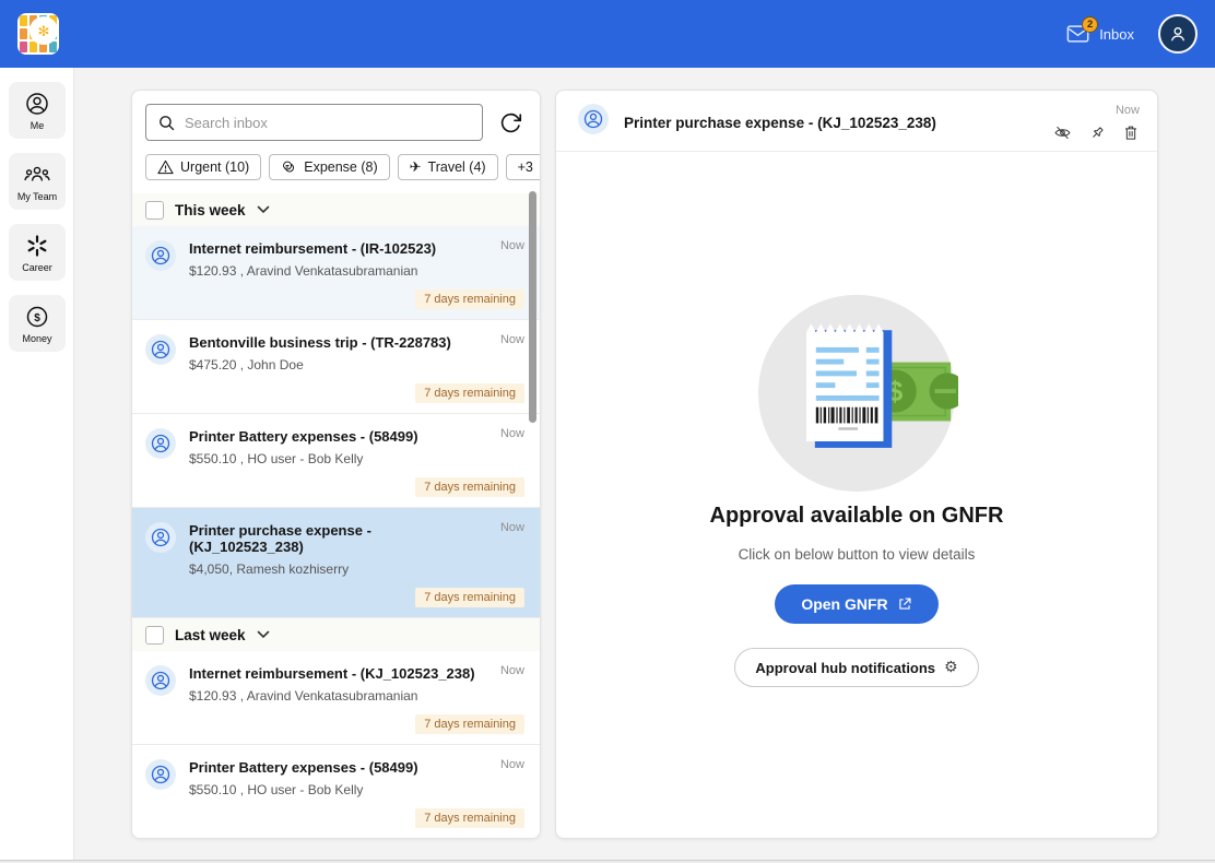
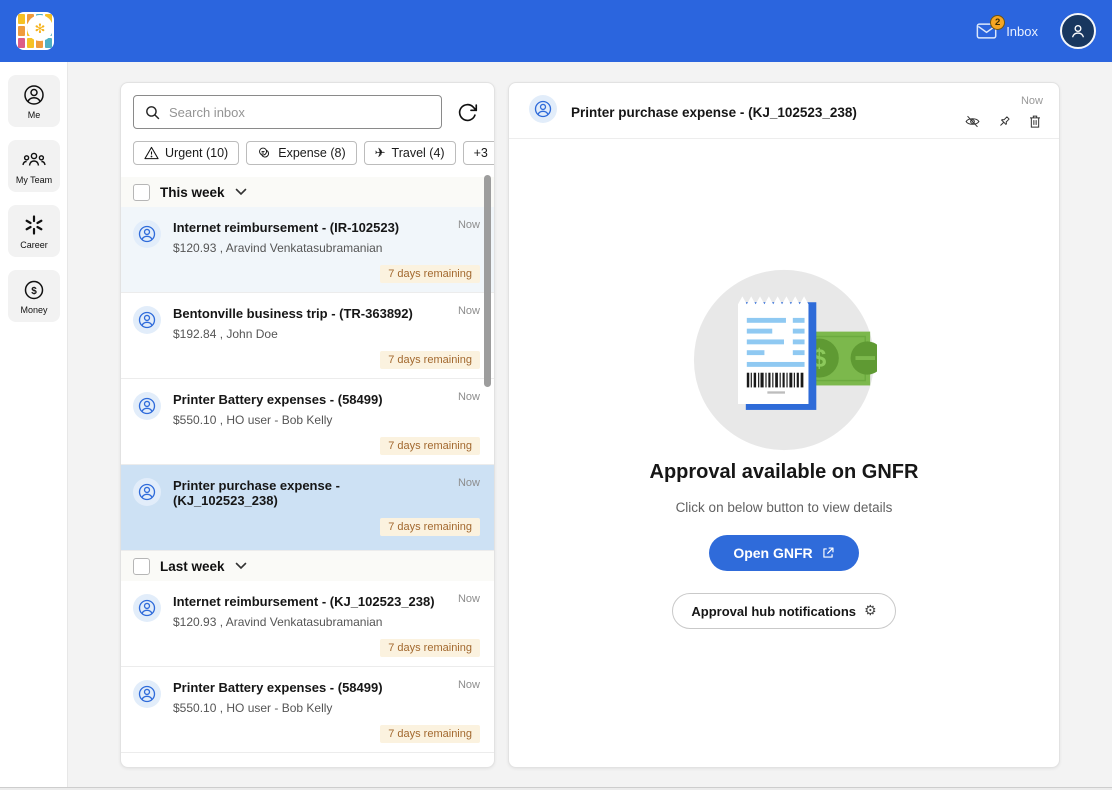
  ✻
  2
  Inbox
  Me
  My Team
  Career
  $
  Money
  Search inbox
  Urgent (10)
  Expense (8)
  ✈
  Travel (4)
  +3
  This week
  Internet reimbursement - (IR-102523)
  $120.93 , Aravind Venkatasubramanian
  7 days remaining
  Now
- Bentonville business trip - (TR-228783)
+ Bentonville business trip - (TR-363892)
- $475.20 , John Doe
+ $192.84 , John Doe
  7 days remaining
  Now
  Printer Battery expenses - (58499)
  $550.10 , HO user - Bob Kelly
  7 days remaining
  Now
  Printer purchase expense - (KJ_102523_238)
- $4,050, Ramesh kozhiserry
  7 days remaining
  Now
  Last week
  Internet reimbursement - (KJ_102523_238)
  $120.93 , Aravind Venkatasubramanian
  7 days remaining
  Now
  Printer Battery expenses - (58499)
  $550.10 , HO user - Bob Kelly
  7 days remaining
  Now
  Printer purchase expense - (KJ_102523_238)
  Now
  $
  Approval available on GNFR
  Click on below button to view details
  Open GNFR
  Approval hub notifications
  ⚙
